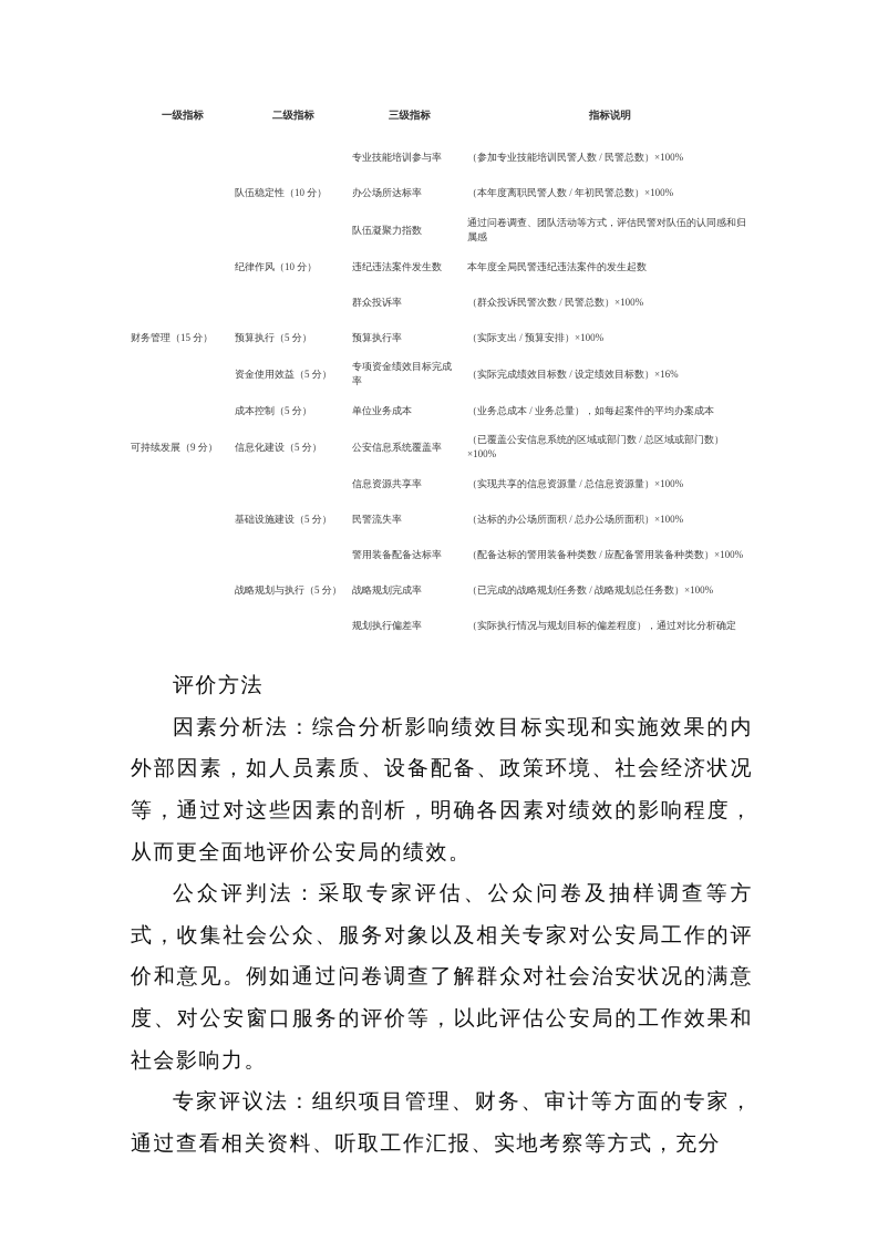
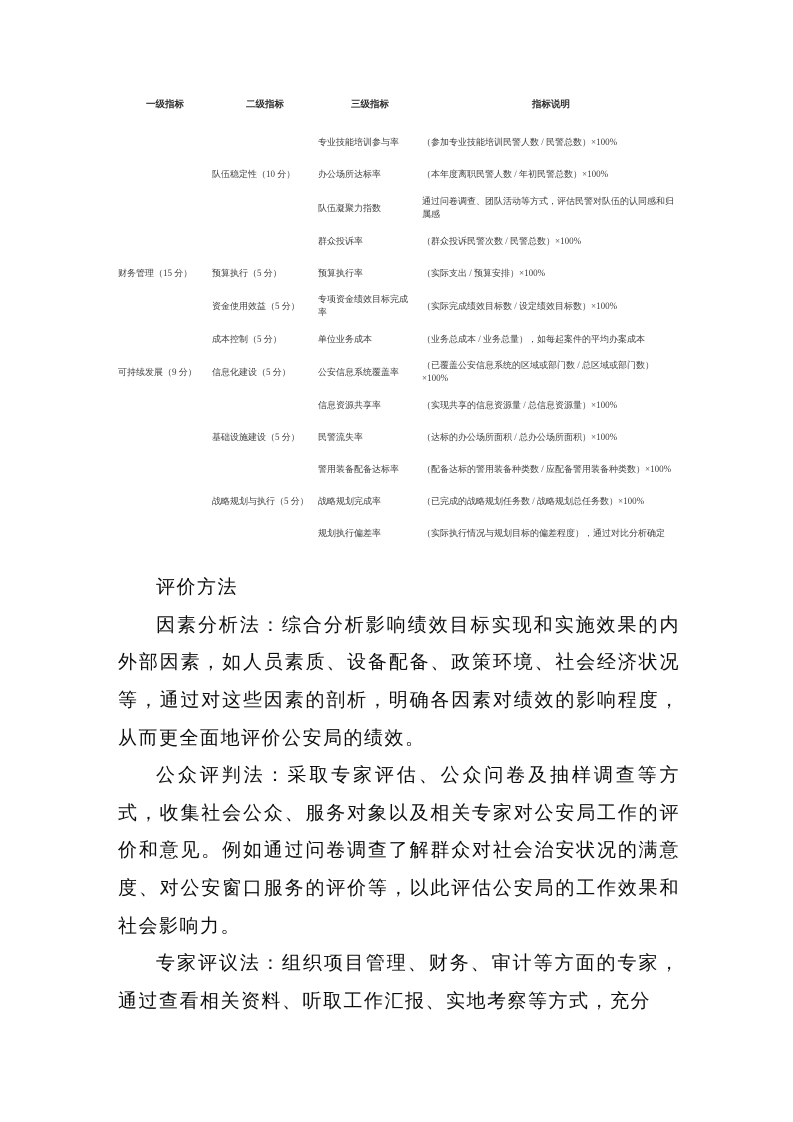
  一级指标	二级指标	三级指标	指标说明
  		专业技能培训参与率	（参加专业技能培训民警人数 / 民警总数）×100%
  	队伍稳定性（10 分）	办公场所达标率	（本年度离职民警人数 / 年初民警总数）×100%
  		队伍凝聚力指数	通过问卷调查、团队活动等方式，评估民警对队伍的认同感和归属感
- 	纪律作风（10 分）	违纪违法案件发生数	本年度全局民警违纪违法案件的发生起数
  		群众投诉率	（群众投诉民警次数 / 民警总数）×100%
  财务管理（15 分）	预算执行（5 分）	预算执行率	（实际支出 / 预算安排）×100%
- 	资金使用效益（5 分）	专项资金绩效目标完成率	（实际完成绩效目标数 / 设定绩效目标数）×16%
+ 	资金使用效益（5 分）	专项资金绩效目标完成率	（实际完成绩效目标数 / 设定绩效目标数）×100%
  	成本控制（5 分）	单位业务成本	（业务总成本 / 业务总量），如每起案件的平均办案成本
  可持续发展（9 分）	信息化建设（5 分）	公安信息系统覆盖率	（已覆盖公安信息系统的区域或部门数 / 总区域或部门数）×100%
  		信息资源共享率	（实现共享的信息资源量 / 总信息资源量）×100%
  	基础设施建设（5 分）	民警流失率	（达标的办公场所面积 / 总办公场所面积）×100%
  		警用装备配备达标率	（配备达标的警用装备种类数 / 应配备警用装备种类数）×100%
  	战略规划与执行（5 分）	战略规划完成率	（已完成的战略规划任务数 / 战略规划总任务数）×100%
  		规划执行偏差率	（实际执行情况与规划目标的偏差程度），通过对比分析确定
  评价方法
  因素分析法：综合分析影响绩效目标实现和实施效果的内外部因素，如人员素质、设备配备、政策环境、社会经济状况等，通过对这些因素的剖析，明确各因素对绩效的影响程度，从而更全面地评价公安局的绩效。
  公众评判法：采取专家评估、公众问卷及抽样调查等方式，收集社会公众、服务对象以及相关专家对公安局工作的评价和意见。例如通过问卷调查了解群众对社会治安状况的满意度、对公安窗口服务的评价等，以此评估公安局的工作效果和社会影响力。
  专家评议法：组织项目管理、财务、审计等方面的专家，通过查看相关资料、听取工作汇报、实地考察等方式，充分
